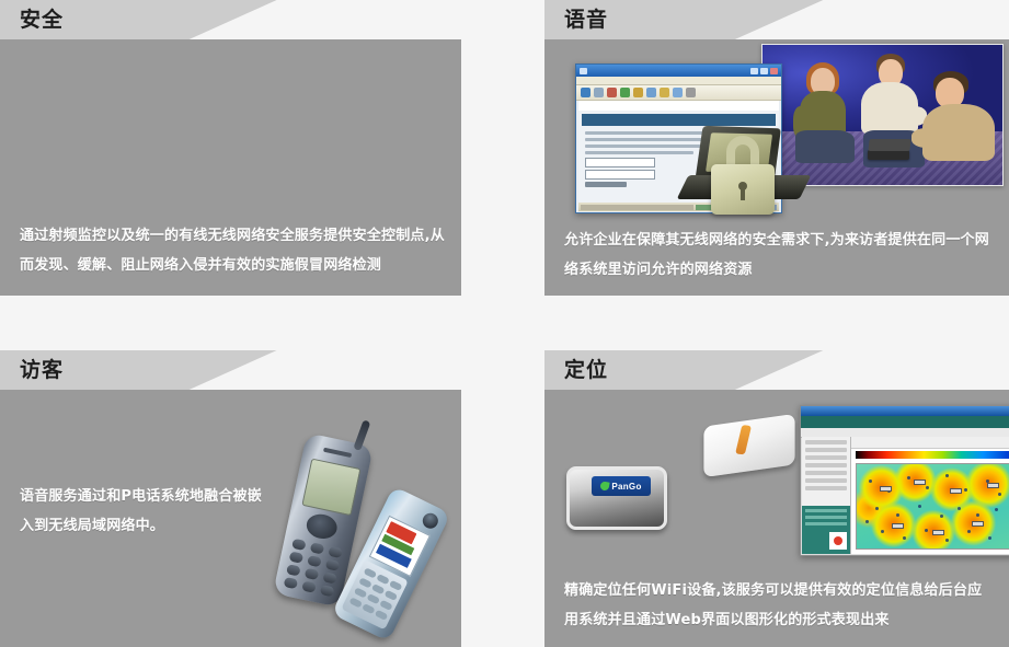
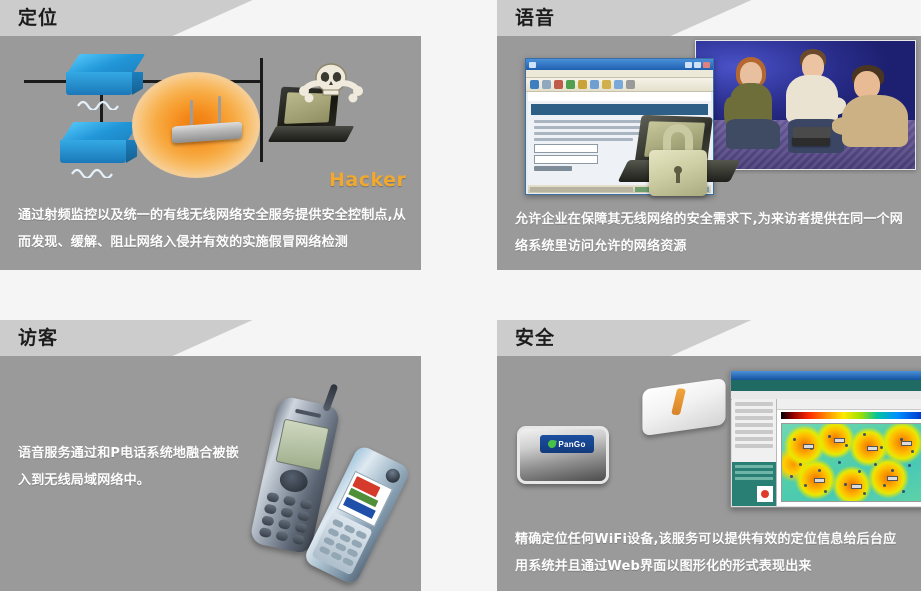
- 安全
+ 定位
+ Hacker
  通过射频监控以及统一的有线无线网络安全服务提供安全控制点,从而发现、缓解、阻止网络入侵并有效的实施假冒网络检测
  语音
  允许企业在保障其无线网络的安全需求下,为来访者提供在同一个网络系统里访问允许的网络资源
  访客
  语音服务通过和P电话系统地融合被嵌入到无线局域网络中。
- 定位
+ 安全
  PanGo
  精确定位任何WiFi设备,该服务可以提供有效的定位信息给后台应用系统并且通过Web界面以图形化的形式表现出来
